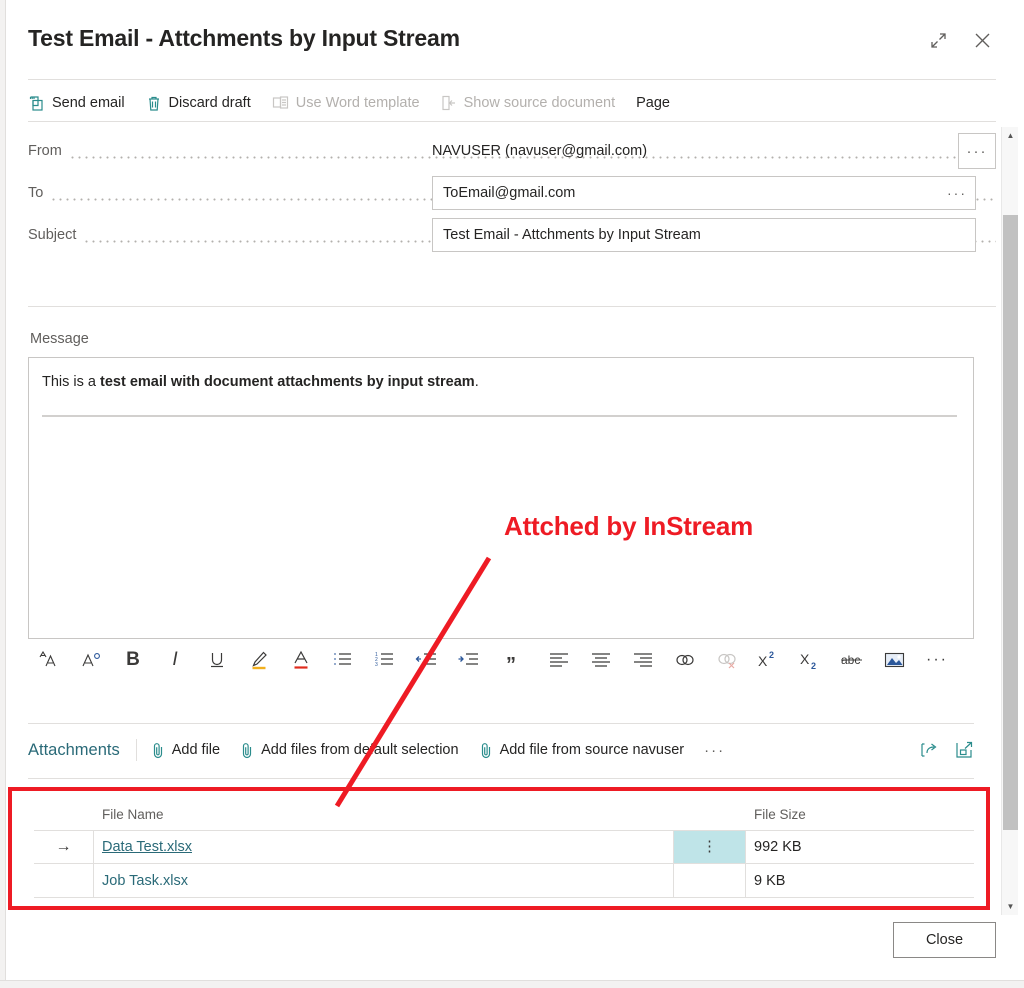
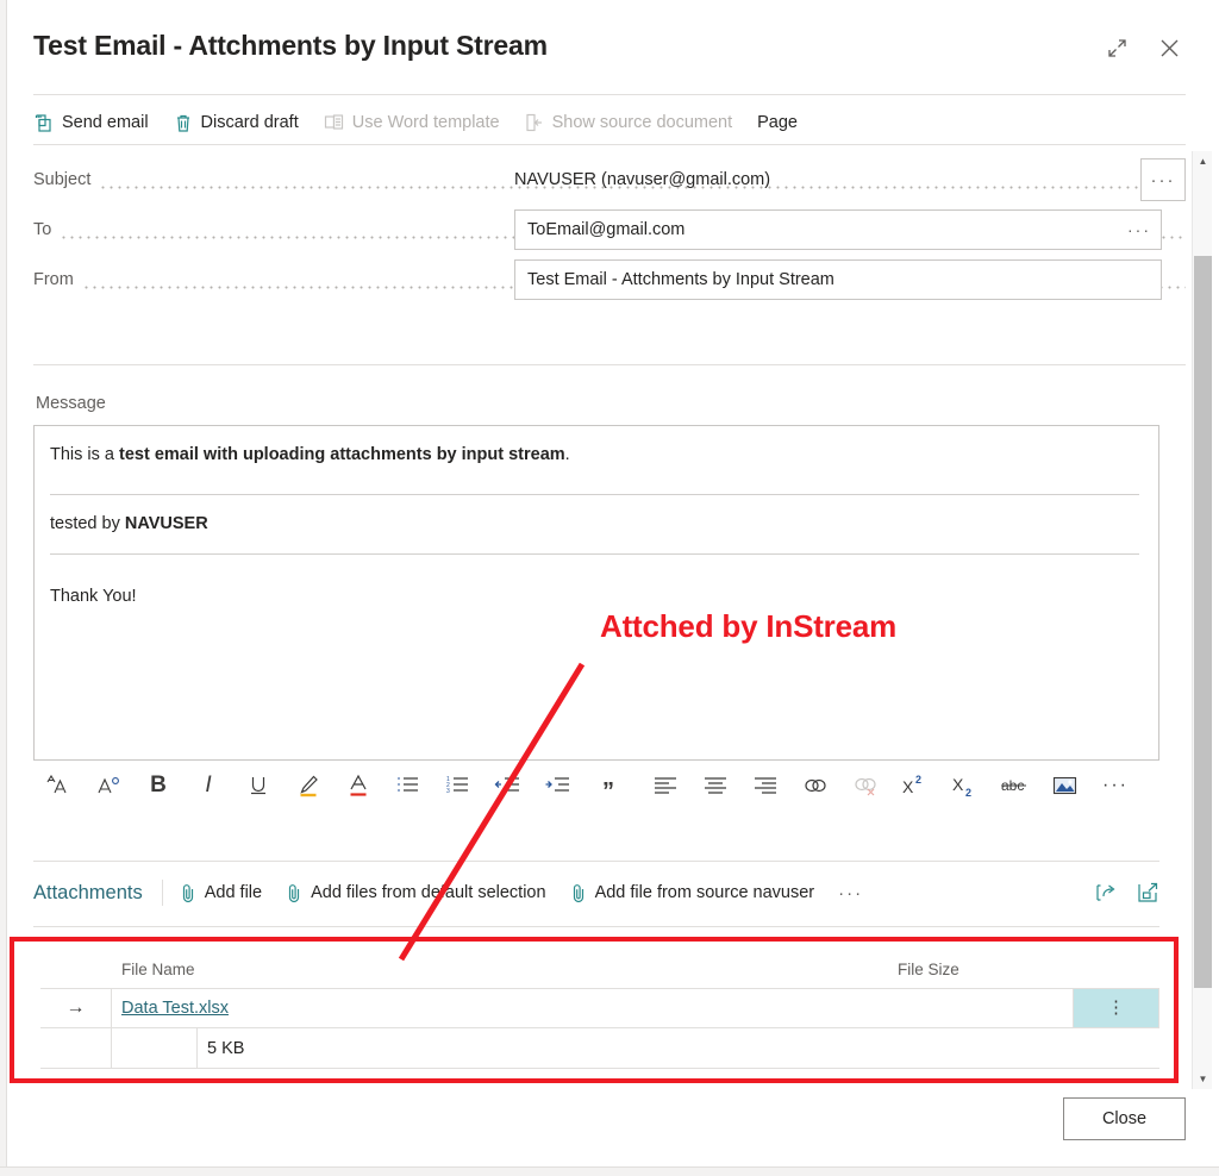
  Test Email - Attchments by Input Stream
  Send email
  Discard draft
  Use Word template
  Show source document
  Page
- From
+ Subject
  NAVUSER (navuser@gmail.com)
  ···
  To
  ToEmail@gmail.com
  ···
- Subject
+ From
  Test Email - Attchments by Input Stream
  Message
- This is a test email with document attachments by input stream.
+ This is a test email with uploading attachments by input stream.
+ tested by NAVUSER
+ Thank You!
  B
  I
  ”
  X
  2
  X
  2
  ···
  Attachments
  Add file
  Add files from deault selection
  Add file from source navuser
  ···
  File Name
  File Size
  →
  Data Test.xlsx
  ⋮
- 992 KB
- Job Task.xlsx
- 9 KB
+ 5 KB
  Close
  ▲
  ▼
  Attched by InStream
